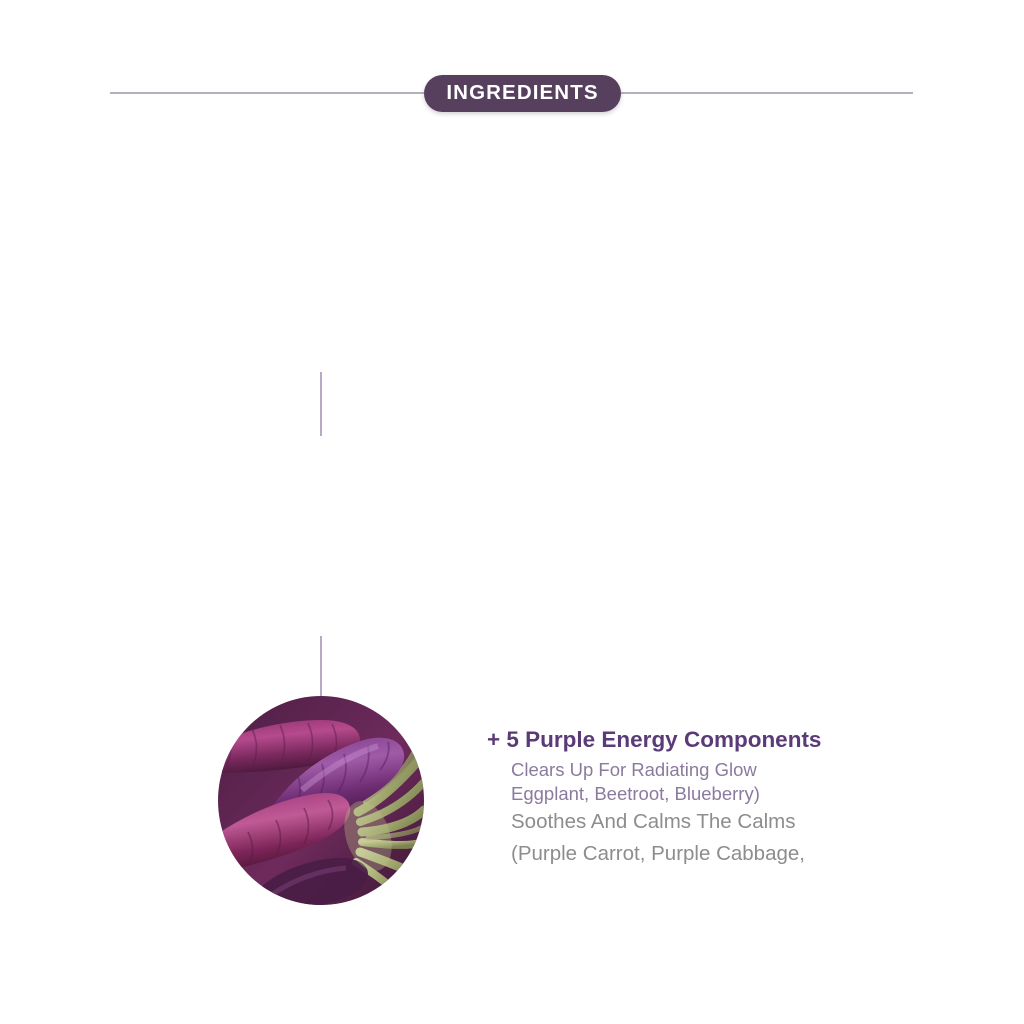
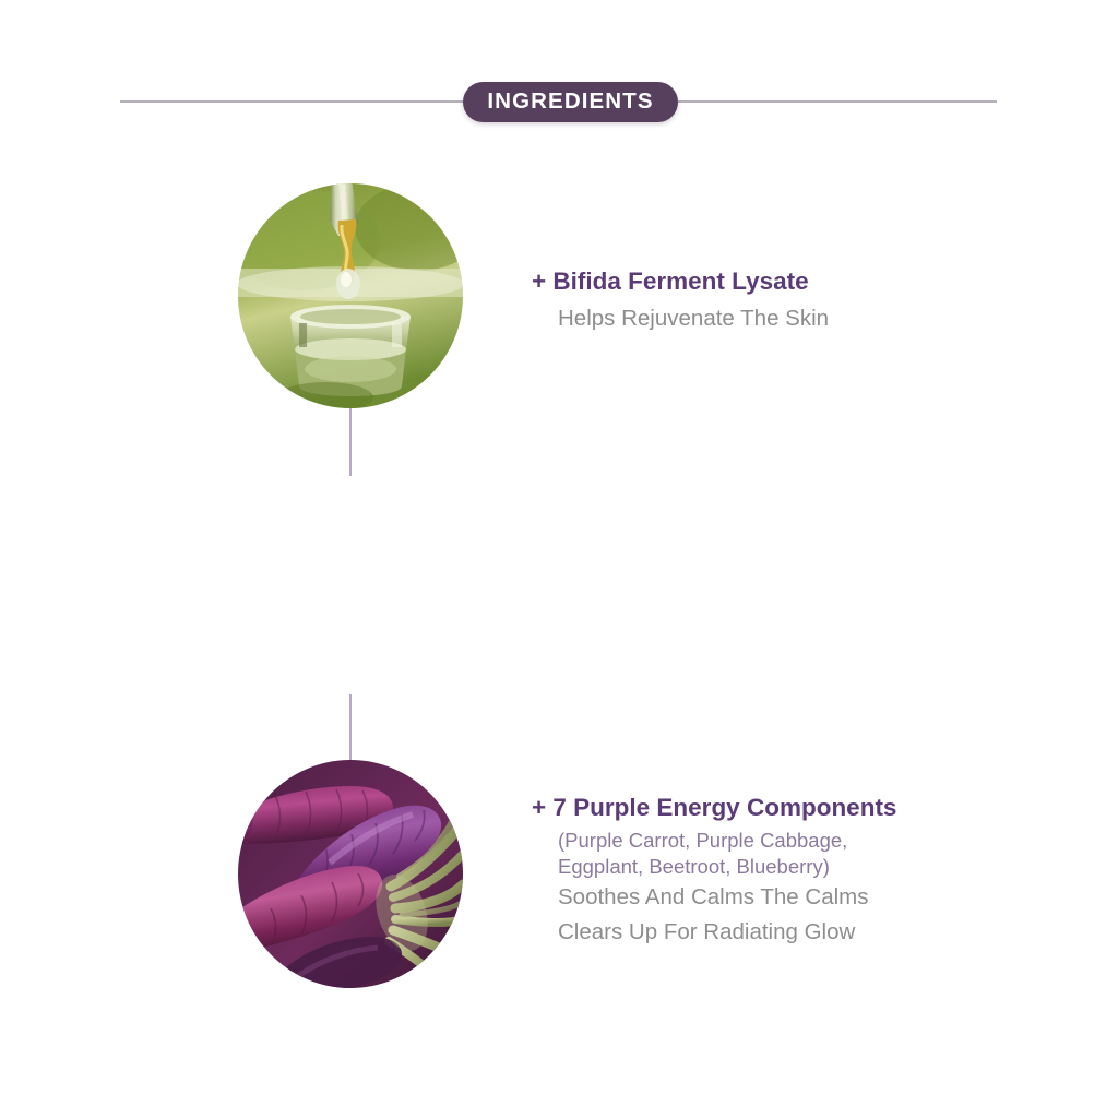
  INGREDIENTS
+ + Bifida Ferment Lysate
+ Helps Rejuvenate The Skin
- + 5 Purple Energy Components
+ + 7 Purple Energy Components
- Clears Up For Radiating Glow
+ (Purple Carrot, Purple Cabbage,
  Eggplant, Beetroot, Blueberry)
  Soothes And Calms The Calms
- (Purple Carrot, Purple Cabbage,
+ Clears Up For Radiating Glow
